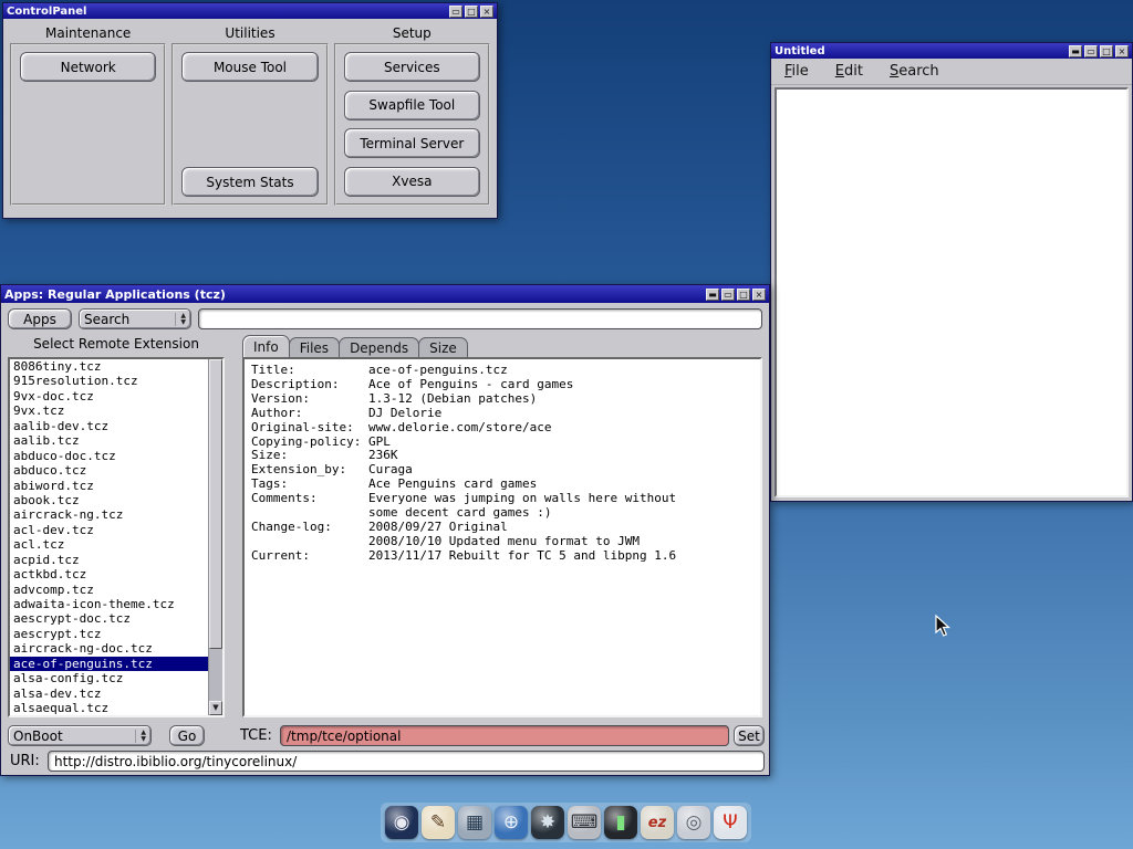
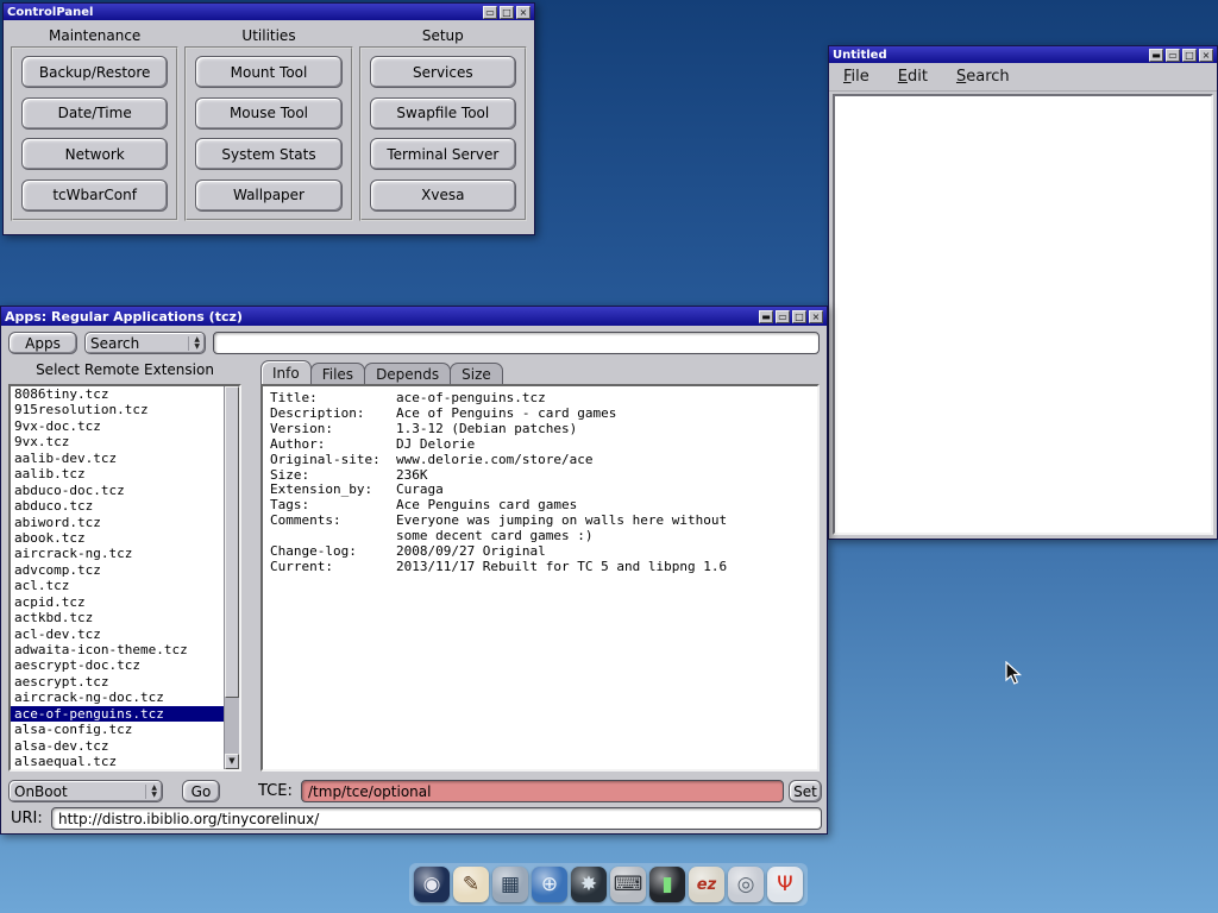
  ControlPanel
  ▭
  □
  ×
  Maintenance
+ Backup/Restore
+ Date/Time
  Network
+ tcWbarConf
  Utilities
+ Mount Tool
  Mouse Tool
  System Stats
+ Wallpaper
  Setup
  Services
  Swapfile Tool
  Terminal Server
  Xvesa
  Untitled
  ▬
  ▭
  □
  ×
  File
  Edit
  Search
  Apps: Regular Applications (tcz)
  ▬
  ▭
  □
  ×
  Apps
  Search
  Select Remote Extension
  Info
  Files
  Depends
  Size
  8086tiny.tcz
  915resolution.tcz
  9vx-doc.tcz
  9vx.tcz
  aalib-dev.tcz
  aalib.tcz
  abduco-doc.tcz
  abduco.tcz
  abiword.tcz
  abook.tcz
  aircrack-ng.tcz
- acl-dev.tcz
+ advcomp.tcz
  acl.tcz
  acpid.tcz
  actkbd.tcz
- advcomp.tcz
+ acl-dev.tcz
  adwaita-icon-theme.tcz
  aescrypt-doc.tcz
  aescrypt.tcz
  aircrack-ng-doc.tcz
  ace-of-penguins.tcz
  alsa-config.tcz
  alsa-dev.tcz
  alsaequal.tcz
  ▼
  Title: ace-of-penguins.tcz
  Description: Ace of Penguins - card games
  Version: 1.3-12 (Debian patches)
  Author: DJ Delorie
  Original-site: www.delorie.com/store/ace
- Copying-policy: GPL
  Size: 236K
  Extension_by: Curaga
  Tags: Ace Penguins card games
  Comments: Everyone was jumping on walls here without
  some decent card games :)
  Change-log: 2008/09/27 Original
- 2008/10/10 Updated menu format to JWM
  Current: 2013/11/17 Rebuilt for TC 5 and libpng 1.6
  OnBoot
  Go
  TCE:
  /tmp/tce/optional
  Set
  URI:
  http://distro.ibiblio.org/tinycorelinux/
  ◉
  ✎
  ▦
  ⊕
  ✸
  ⌨
  ▮
  ez
  ◎
  Ψ
